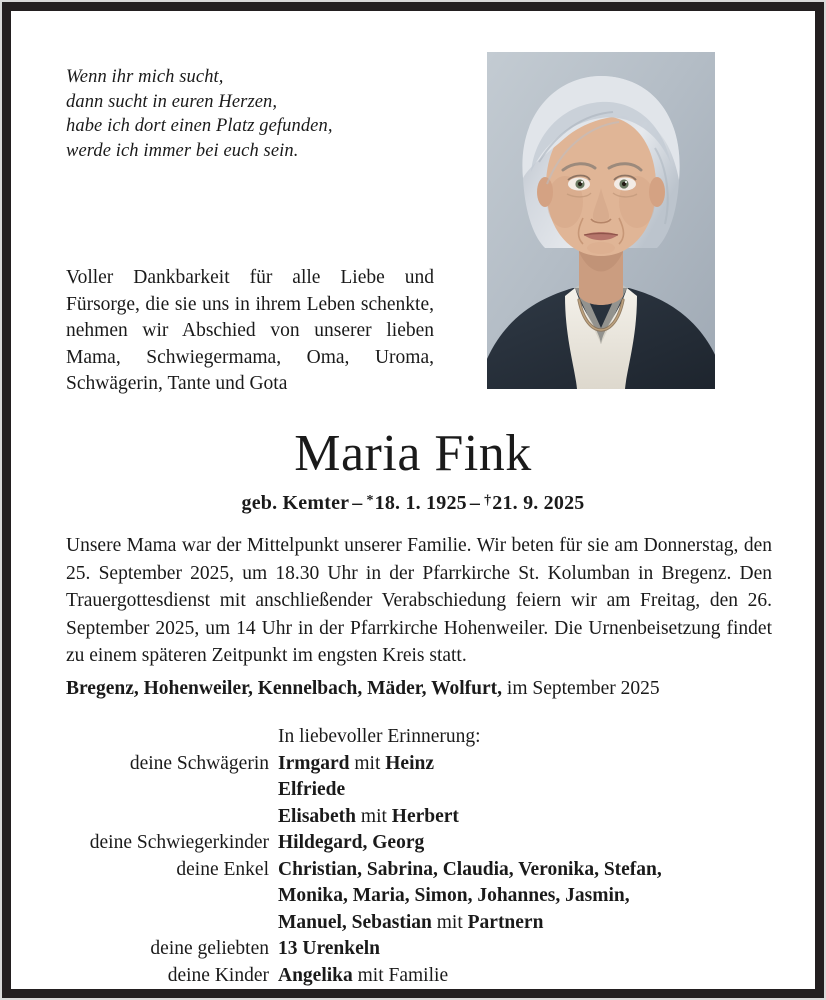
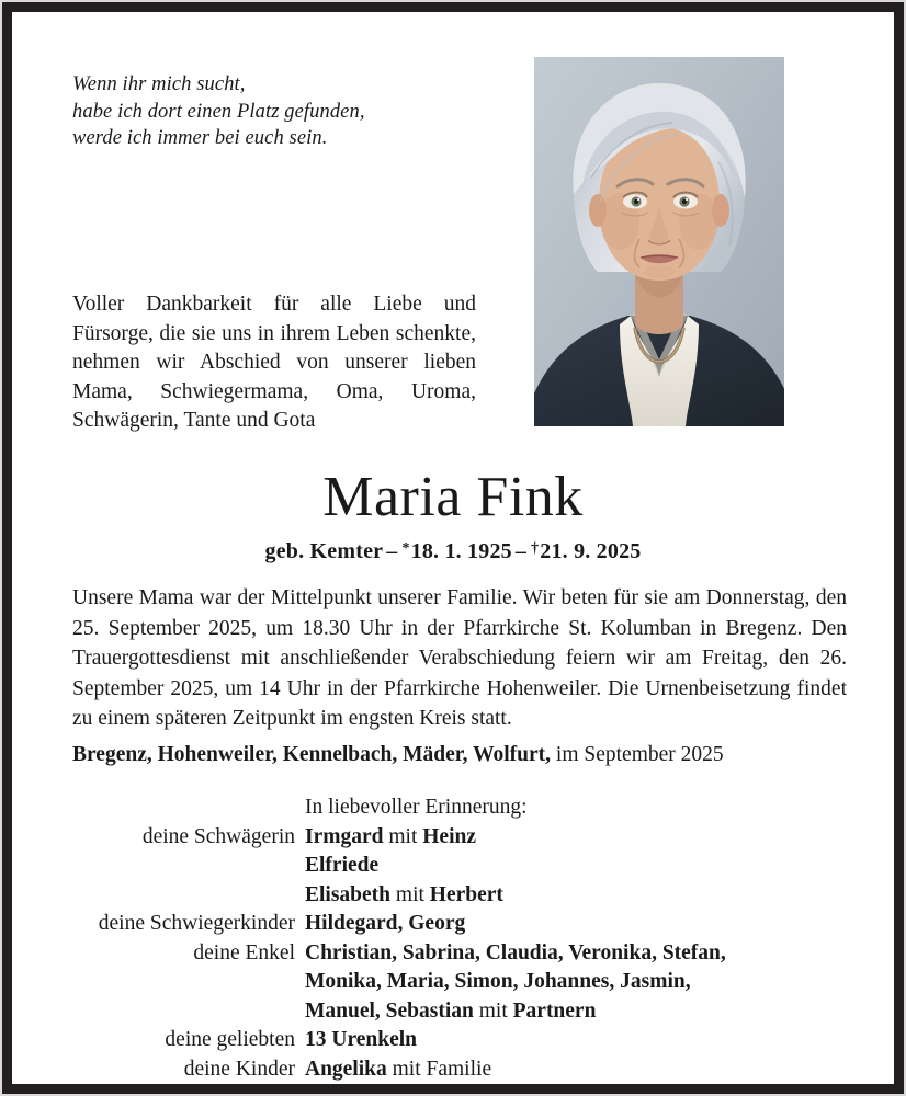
  Wenn ihr mich sucht,
- dann sucht in euren Herzen,
  habe ich dort einen Platz gefunden,
  werde ich immer bei euch sein.
  Voller Dankbarkeit für alle Liebe und Fürsorge, die sie uns in ihrem Leben schenkte, nehmen wir Abschied von unserer lieben Mama, Schwiegermama, Oma, Uroma, Schwägerin, Tante und Gota
  Maria Fink
  geb. Kemter – *18. 1. 1925 – †21. 9. 2025
  Unsere Mama war der Mittelpunkt unserer Familie. Wir beten für sie am Donnerstag, den 25. September 2025, um 18.30 Uhr in der Pfarrkirche St. Kolumban in Bregenz. Den Trauergottesdienst mit anschließender Verabschiedung feiern wir am Freitag, den 26. September 2025, um 14 Uhr in der Pfarrkirche Hohenweiler. Die Urnenbeisetzung findet zu einem späteren Zeitpunkt im engsten Kreis statt.
  Bregenz, Hohenweiler, Kennelbach, Mäder, Wolfurt, im September 2025
  In liebevoller Erinnerung:
  deine Schwägerin
  Irmgard mit Heinz
  Elfriede
  Elisabeth mit Herbert
  deine Schwiegerkinder
  Hildegard, Georg
  deine Enkel
  Christian, Sabrina, Claudia, Veronika, Stefan,
  Monika, Maria, Simon, Johannes, Jasmin,
  Manuel, Sebastian mit Partnern
  deine geliebten
  13 Urenkeln
  deine Kinder
  Angelika mit Familie
